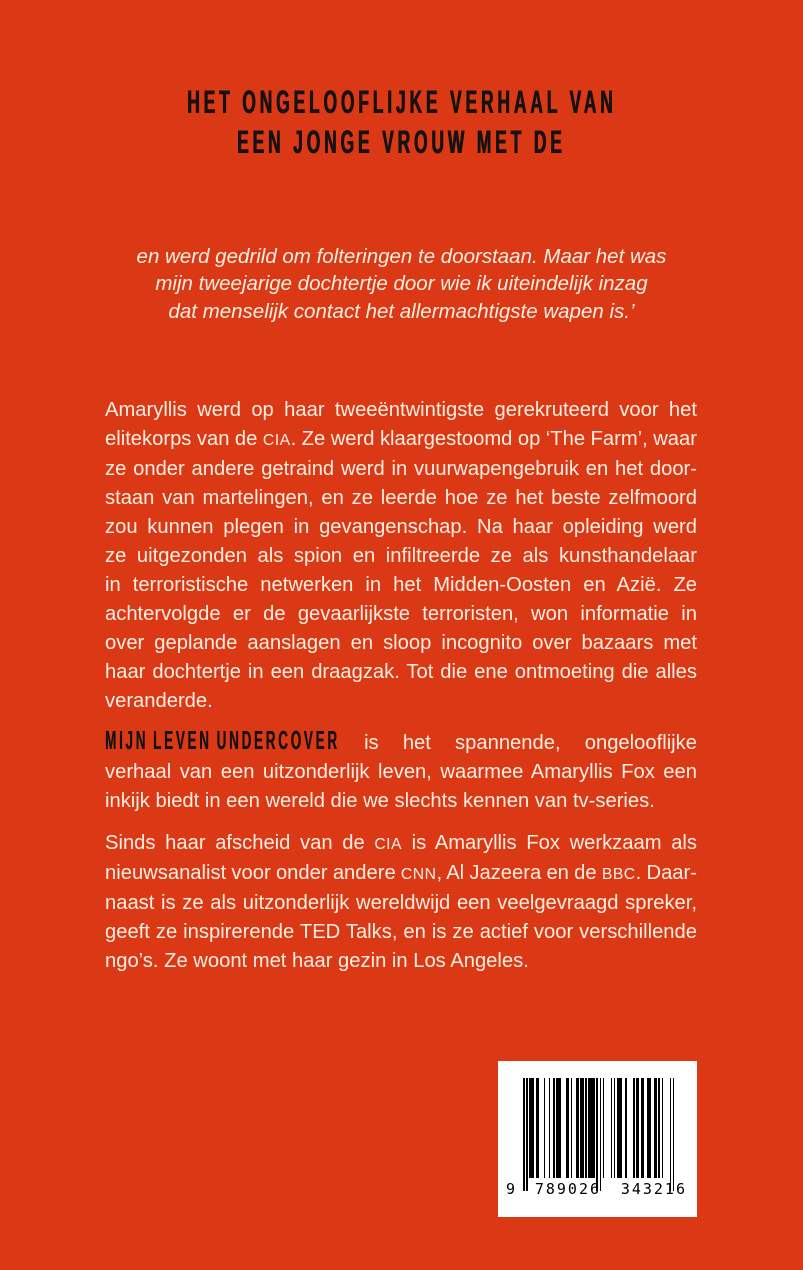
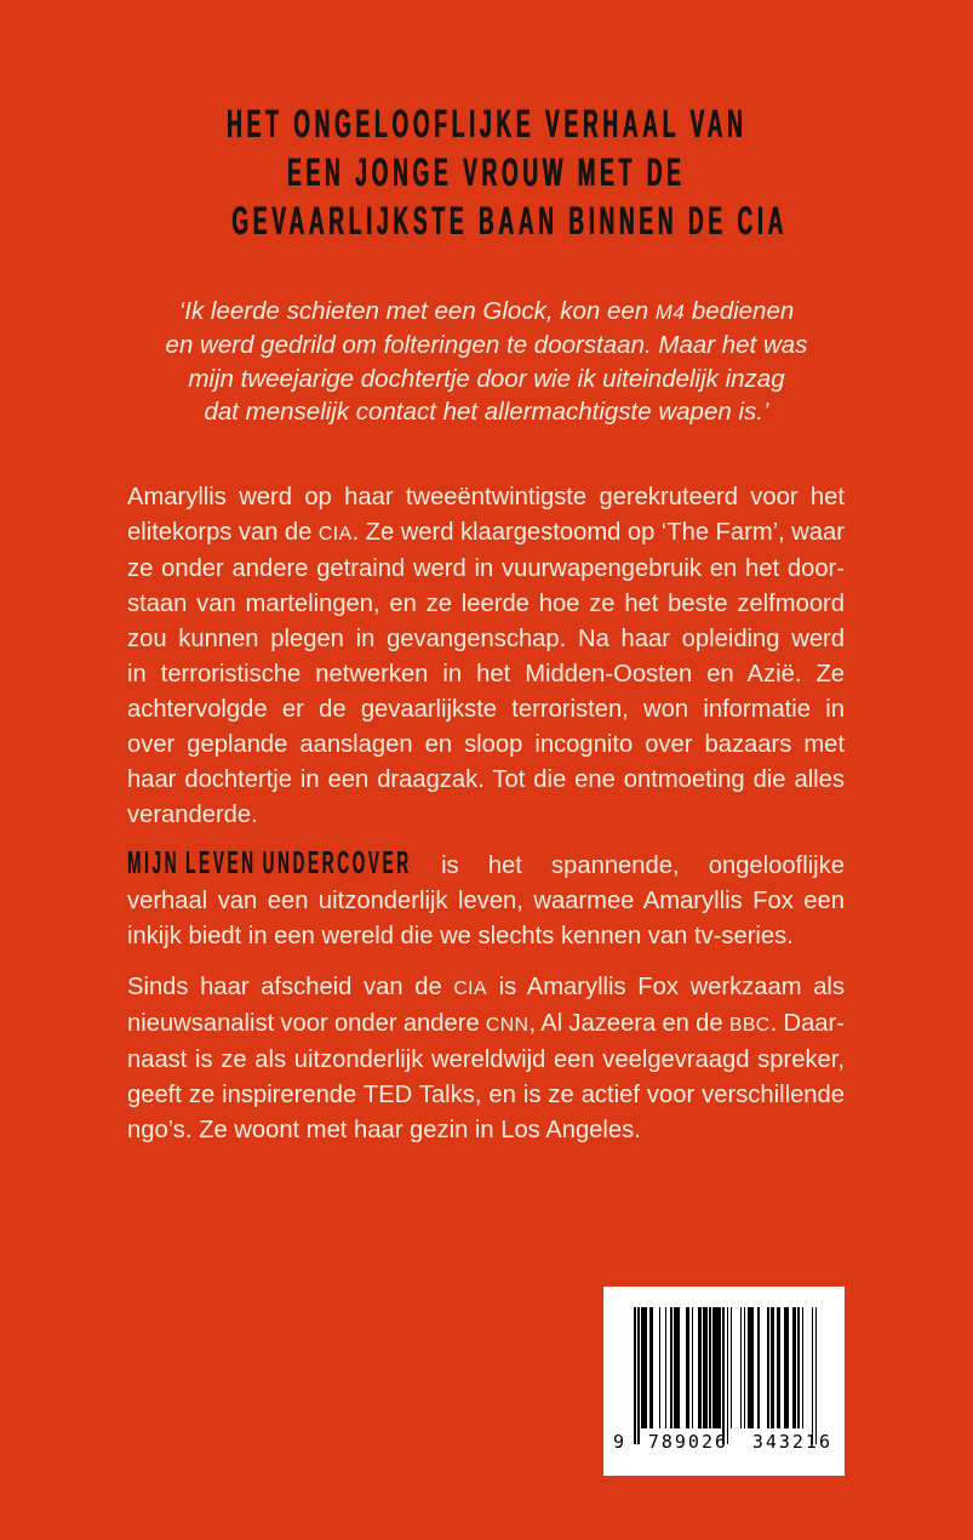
  HET ONGELOOFLIJKE VERHAAL VAN
  EEN JONGE VROUW MET DE
+ GEVAARLIJKSTE BAAN BINNEN DE CIA
+ ‘Ik leerde schieten met een Glock, kon een M4 bedienen
  en werd gedrild om folteringen te doorstaan. Maar het was
  mijn tweejarige dochtertje door wie ik uiteindelijk inzag
  dat menselijk contact het allermachtigste wapen is.’
  Amaryllis werd op haar tweeëntwintigste gerekruteerd voor het
  elitekorps van de CIA. Ze werd klaargestoomd op ‘The Farm’, waar
  ze onder andere getraind werd in vuurwapengebruik en het door-
  staan van martelingen, en ze leerde hoe ze het beste zelfmoord
  zou kunnen plegen in gevangenschap. Na haar opleiding werd
- ze uitgezonden als spion en infiltreerde ze als kunsthandelaar
  in terroristische netwerken in het Midden-Oosten en Azië. Ze
  achtervolgde er de gevaarlijkste terroristen, won informatie in
  over geplande aanslagen en sloop incognito over bazaars met
  haar dochtertje in een draagzak. Tot die ene ontmoeting die alles
  veranderde.
  MIJN LEVEN UNDERCOVER is het spannende, ongelooflijke
  verhaal van een uitzonderlijk leven, waarmee Amaryllis Fox een
  inkijk biedt in een wereld die we slechts kennen van tv-series.
  Sinds haar afscheid van de CIA is Amaryllis Fox werkzaam als
  nieuwsanalist voor onder andere CNN, Al Jazeera en de BBC. Daar-
  naast is ze als uitzonderlijk wereldwijd een veelgevraagd spreker,
  geeft ze inspirerende TED Talks, en is ze actief voor verschillende
  ngo’s. Ze woont met haar gezin in Los Angeles.
  9
  789026
  343216
